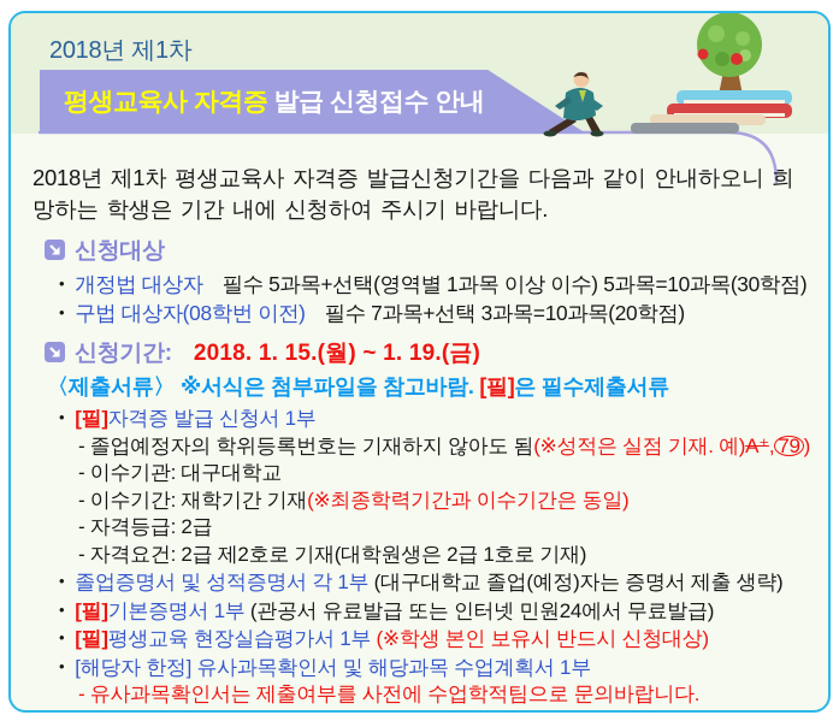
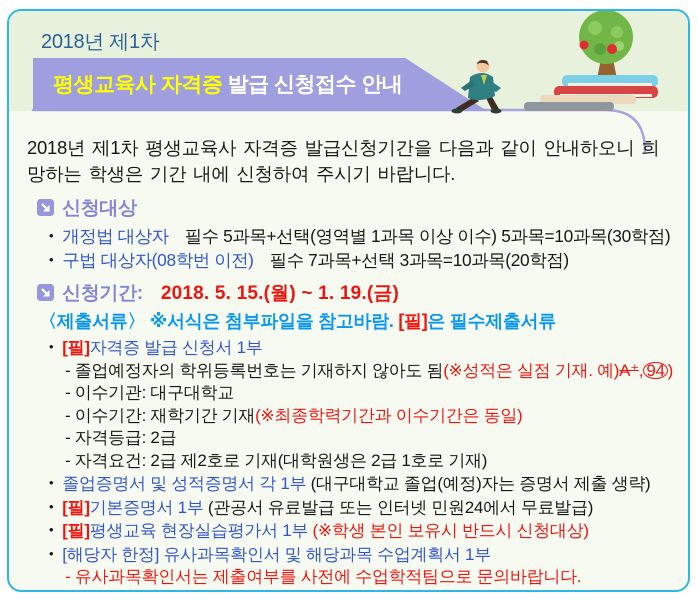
  2018년 제1차
  평생교육사 자격증
  발급 신청접수 안내
  2018년 제1차 평생교육사 자격증 발급신청기간을 다음과 같이 안내하오니 희망하는 학생은 기간 내에 신청하여 주시기 바랍니다.
  신청대상
  • 개정법 대상자 필수 5과목+선택(영역별 1과목 이상 이수) 5과목=10과목(30학점)
  • 구법 대상자(08학번 이전) 필수 7과목+선택 3과목=10과목(20학점)
  신청기간:
- 2018. 1. 15.(월) ~ 1. 19.(금)
+ 2018. 5. 15.(월) ~ 1. 19.(금)
  〈제출서류〉 ※서식은 첨부파일을 참고바람. [필]은 필수제출서류
  • [필]자격증 발급 신청서 1부
- - 졸업예정자의 학위등록번호는 기재하지 않아도 됨(※성적은 실점 기재. 예)A⁺, 79 )
+ - 졸업예정자의 학위등록번호는 기재하지 않아도 됨(※성적은 실점 기재. 예)A⁺, 94 )
  - 이수기관: 대구대학교
  - 이수기간: 재학기간 기재(※최종학력기간과 이수기간은 동일)
  - 자격등급: 2급
  - 자격요건: 2급 제2호로 기재(대학원생은 2급 1호로 기재)
  • 졸업증명서 및 성적증명서 각 1부 (대구대학교 졸업(예정)자는 증명서 제출 생략)
  • [필]기본증명서 1부 (관공서 유료발급 또는 인터넷 민원24에서 무료발급)
  • [필]평생교육 현장실습평가서 1부 (※학생 본인 보유시 반드시 신청대상)
  • [해당자 한정] 유사과목확인서 및 해당과목 수업계획서 1부
  - 유사과목확인서는 제출여부를 사전에 수업학적팀으로 문의바랍니다.
